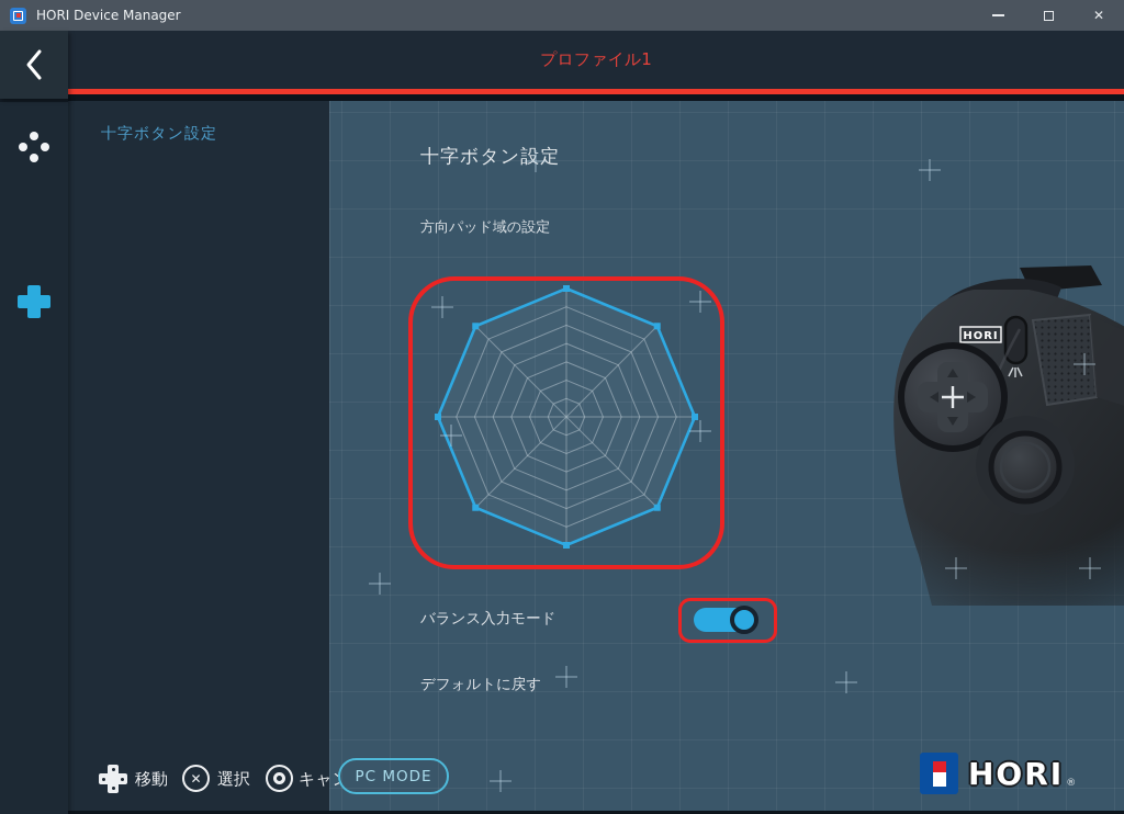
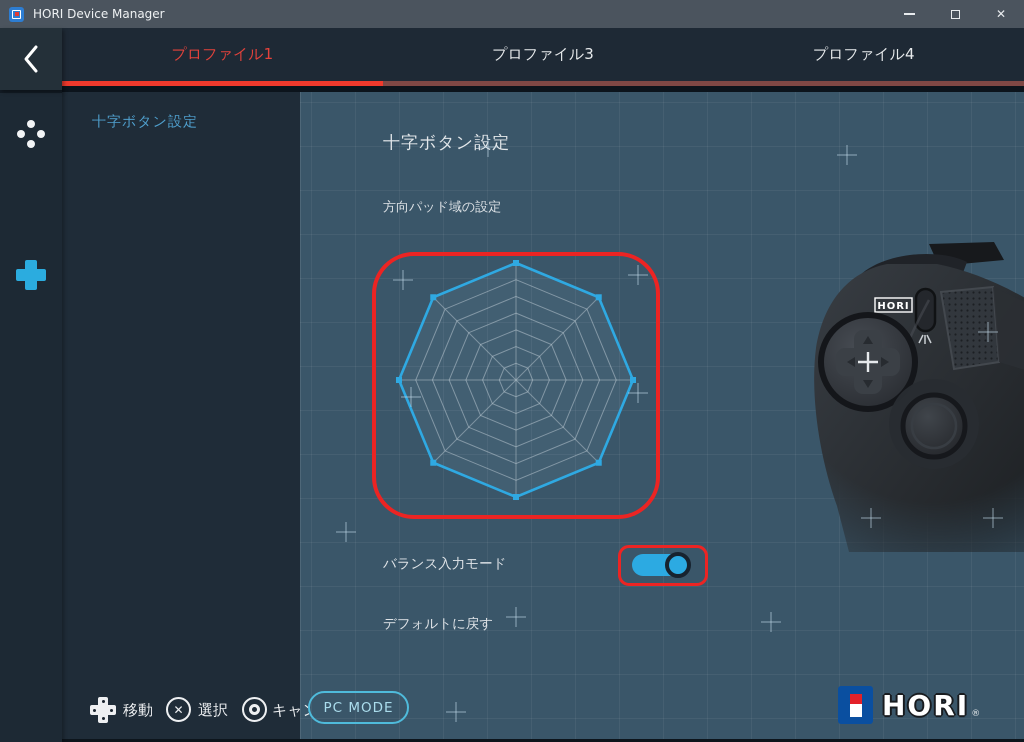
  HORI Device Manager
  ✕
  プロファイル1
+ プロファイル3
+ プロファイル4
  十字ボタン設定
  十字ボタン設定
  方向パッド域の設定
  HORI
  バランス入力モード
  デフォルトに戻す
  移動
  ✕
  選択
  PC MODE
  HORI
  ®
